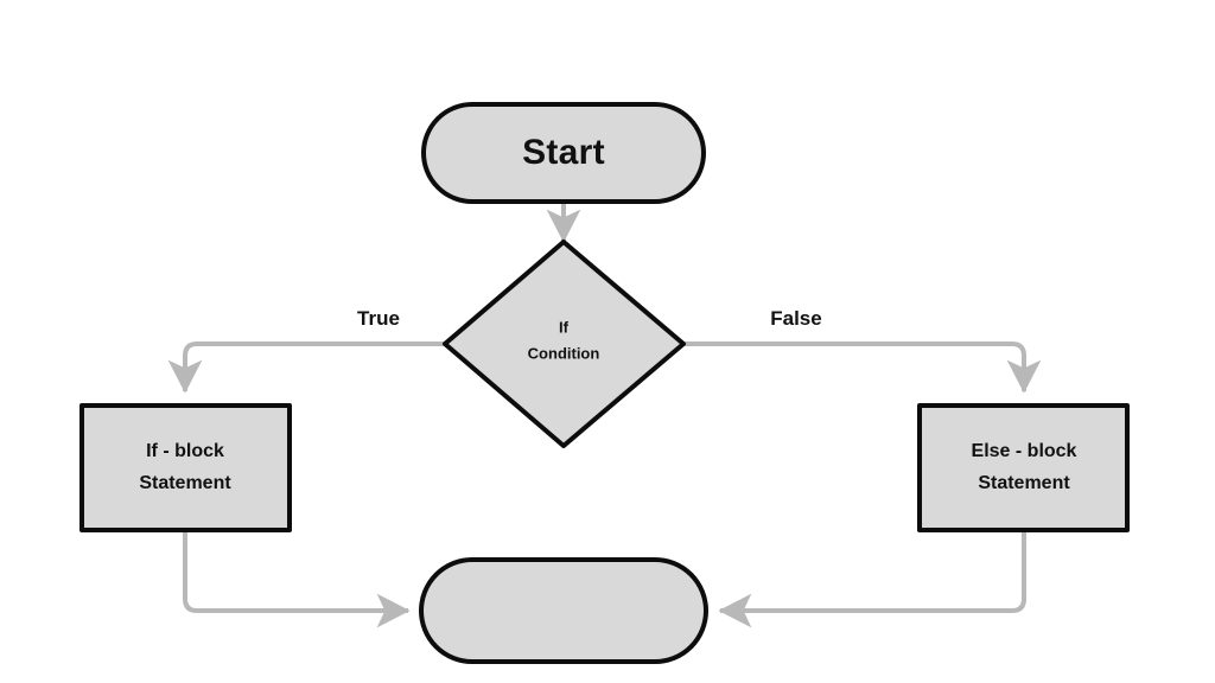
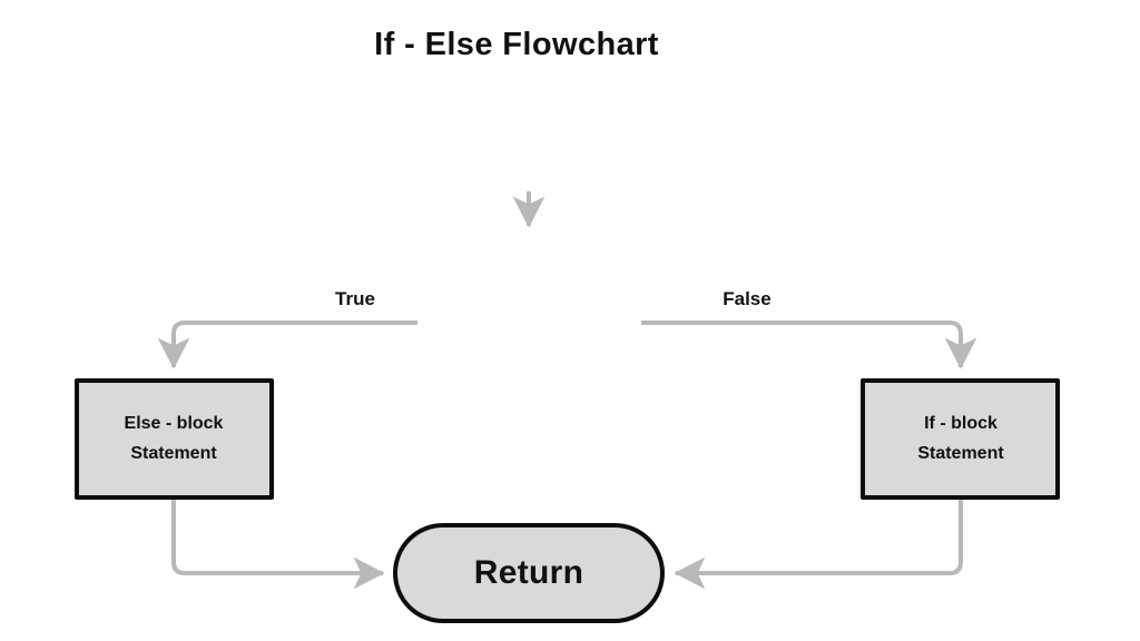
+ If - Else Flowchart
  True
  False
- Start
- If
- Condition
- If - block
+ Else - block
  Statement
- Else - block
+ If - block
  Statement
+ Return
